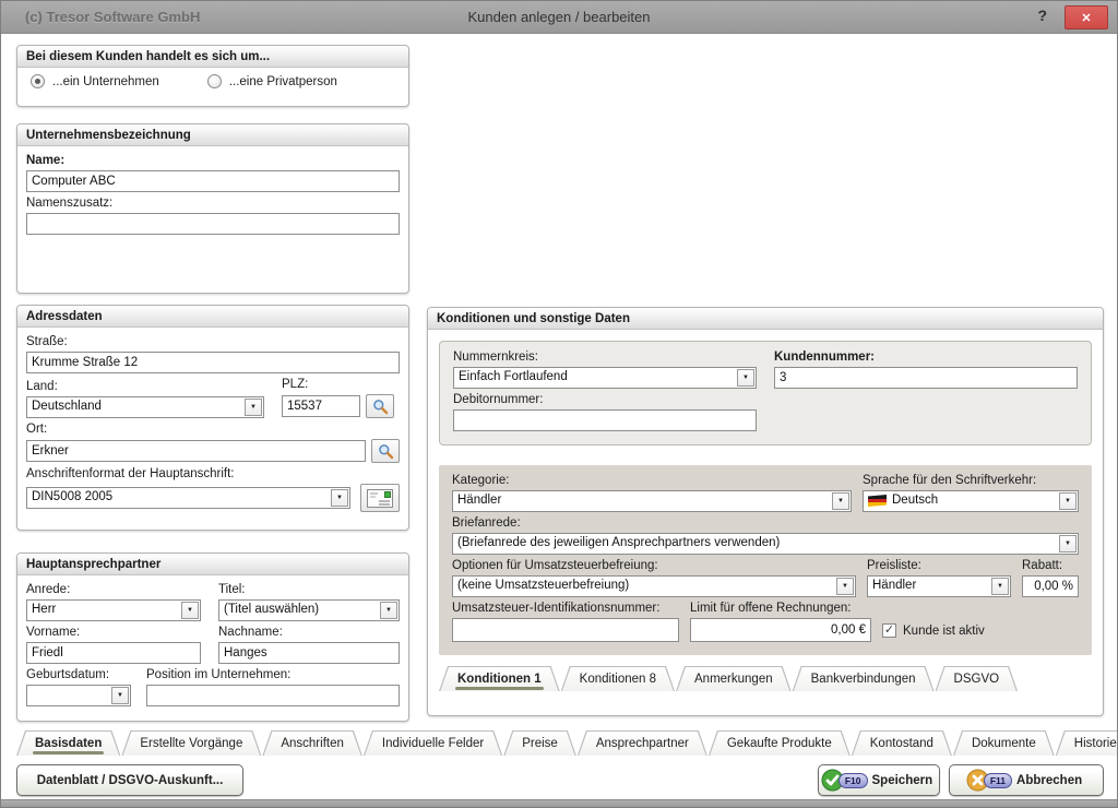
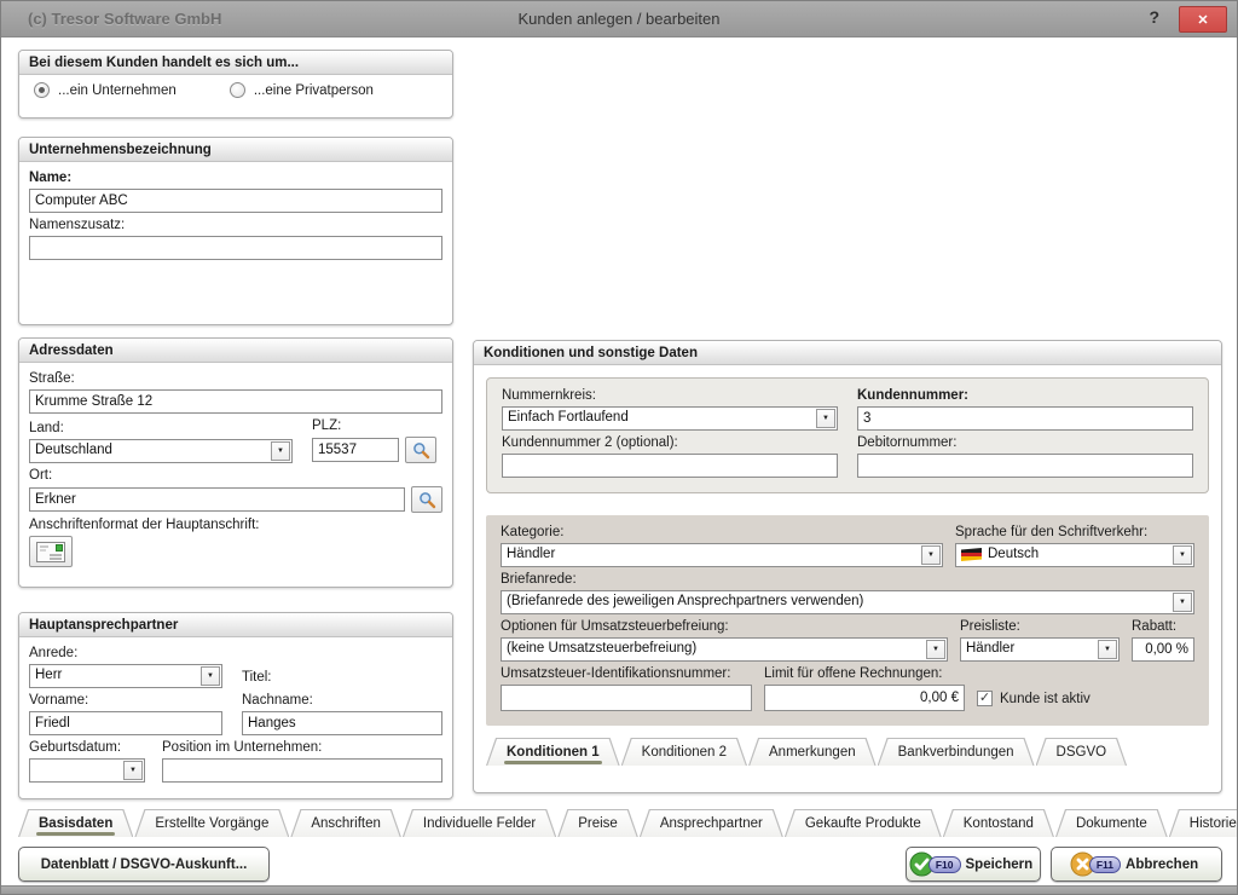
  (c) Tresor Software GmbH
  Kunden anlegen / bearbeiten
  ?
  ✕
  Bei diesem Kunden handelt es sich um...
  ...ein Unternehmen
  ...eine Privatperson
  Unternehmensbezeichnung
  Name:
  Computer ABC
  Namenszusatz:
  Adressdaten
  Straße:
  Krumme Straße 12
  Land:
  Deutschland
  PLZ:
  15537
  Ort:
  Erkner
  Anschriftenformat der Hauptanschrift:
- DIN5008 2005
  Hauptansprechpartner
  Anrede:
  Herr
  Titel:
- (Titel auswählen)
  Vorname:
  Friedl
  Nachname:
  Hanges
  Geburtsdatum:
  Position im Unternehmen:
  Konditionen und sonstige Daten
  Nummernkreis:
  Einfach Fortlaufend
  Kundennummer:
  3
+ Kundennummer 2 (optional):
  Debitornummer:
  Kategorie:
  Händler
  Sprache für den Schriftverkehr:
  Deutsch
  Briefanrede:
  (Briefanrede des jeweiligen Ansprechpartners verwenden)
  Optionen für Umsatzsteuerbefreiung:
  (keine Umsatzsteuerbefreiung)
  Preisliste:
  Händler
  Rabatt:
  0,00 %
  Umsatzsteuer-Identifikationsnummer:
  Limit für offene Rechnungen:
  0,00 €
  ✓
  Kunde ist aktiv
  Konditionen 1
- Konditionen 8
+ Konditionen 2
  Anmerkungen
  Bankverbindungen
  DSGVO
  Basisdaten
  Erstellte Vorgänge
  Anschriften
  Individuelle Felder
  Preise
  Ansprechpartner
  Gekaufte Produkte
  Kontostand
  Dokumente
  Historie
  Datenblatt / DSGVO-Auskunft...
  F10
  Speichern
  F11
  Abbrechen
